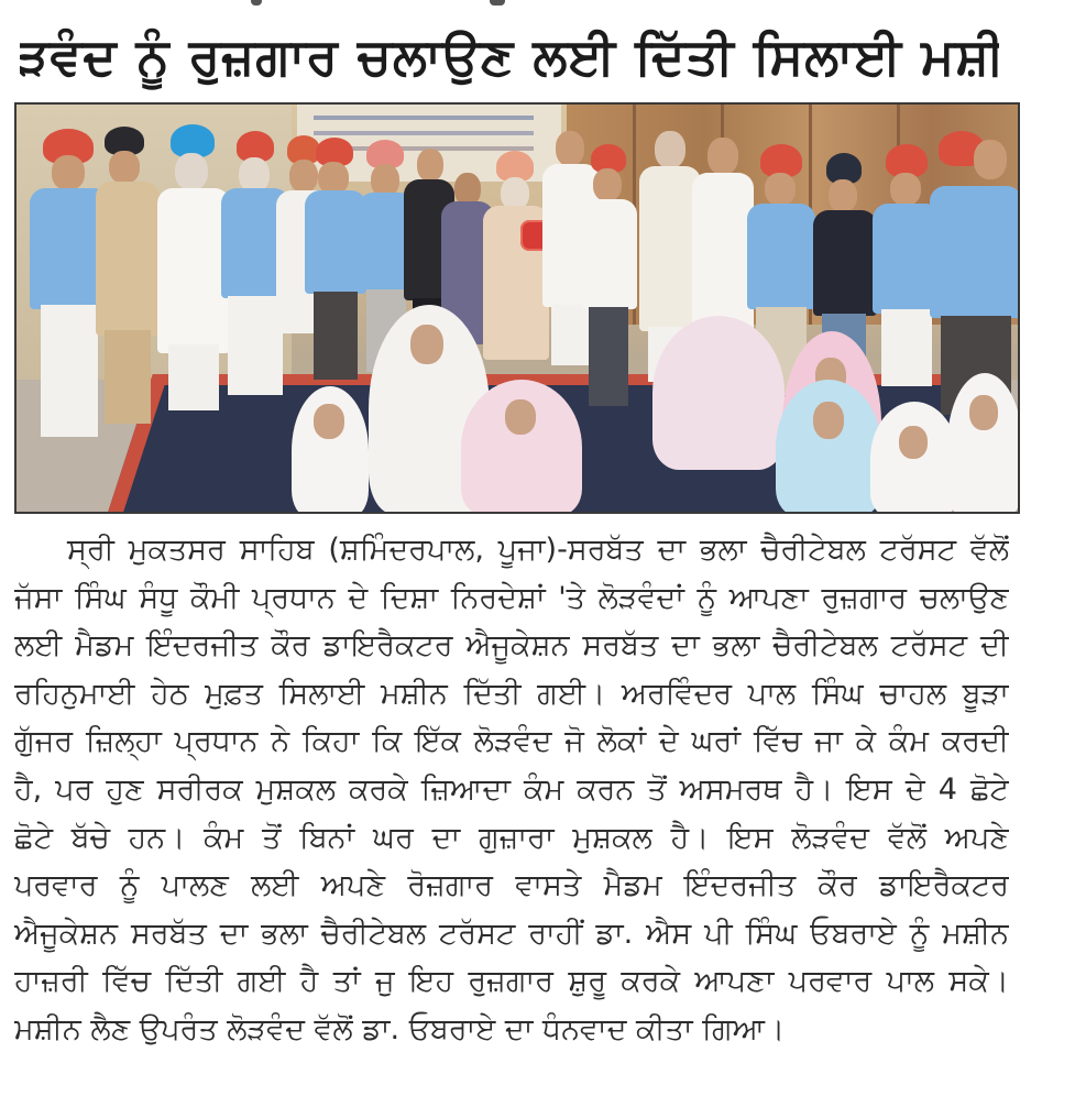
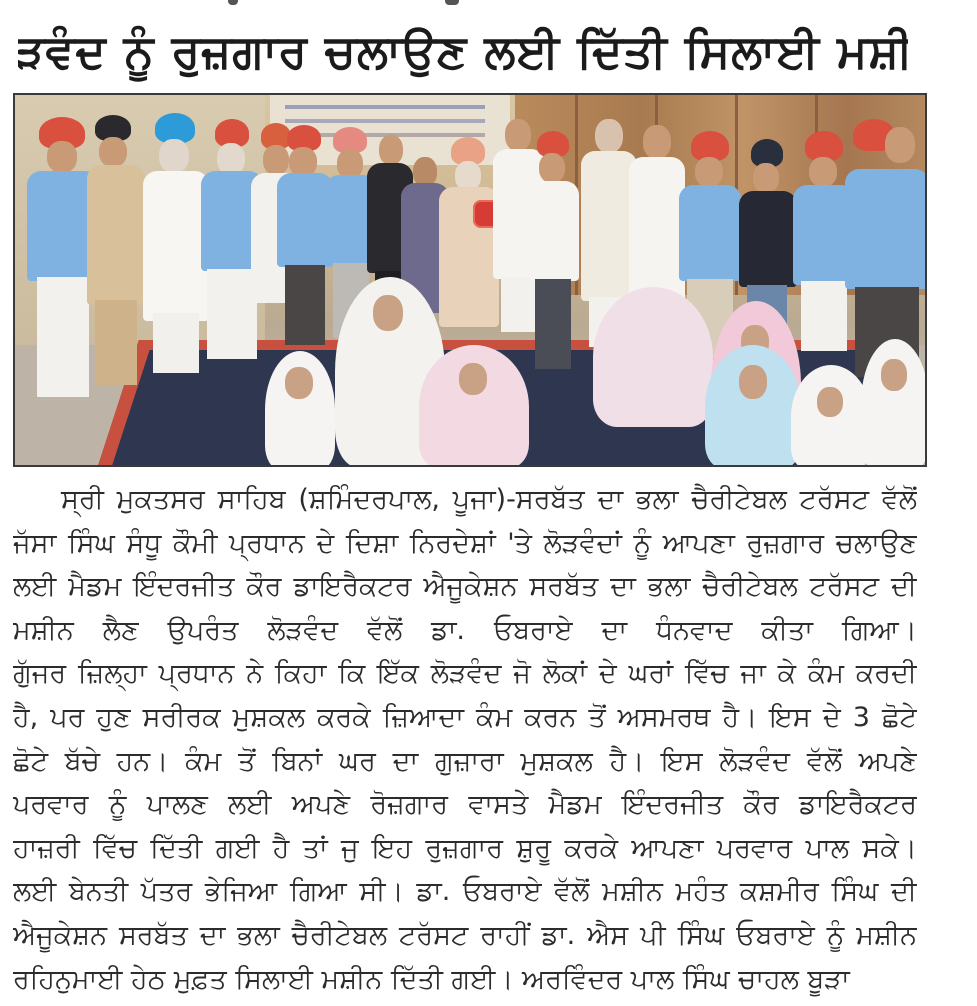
  ੜਵੰਦ ਨੂੰ ਰੁਜ਼ਗਾਰ ਚਲਾਉਣ ਲਈ ਦਿੱਤੀ ਸਿਲਾਈ ਮਸ਼ੀ
  ਸ੍ਰੀ ਮੁਕਤਸਰ ਸਾਹਿਬ (ਸ਼ਮਿੰਦਰਪਾਲ, ਪੂਜਾ)-ਸਰਬੱਤ ਦਾ ਭਲਾ ਚੈਰੀਟੇਬਲ ਟਰੱਸਟ ਵੱਲੋਂ
  ਜੱਸਾ ਸਿੰਘ ਸੰਧੂ ਕੌਮੀ ਪ੍ਰਧਾਨ ਦੇ ਦਿਸ਼ਾ ਨਿਰਦੇਸ਼ਾਂ 'ਤੇ ਲੋੜਵੰਦਾਂ ਨੂੰ ਆਪਣਾ ਰੁਜ਼ਗਾਰ ਚਲਾਉਣ
  ਲਈ ਮੈਡਮ ਇੰਦਰਜੀਤ ਕੌਰ ਡਾਇਰੈਕਟਰ ਐਜੂਕੇਸ਼ਨ ਸਰਬੱਤ ਦਾ ਭਲਾ ਚੈਰੀਟੇਬਲ ਟਰੱਸਟ ਦੀ
- ਰਹਿਨੁਮਾਈ ਹੇਠ ਮੁਫ਼ਤ ਸਿਲਾਈ ਮਸ਼ੀਨ ਦਿੱਤੀ ਗਈ। ਅਰਵਿੰਦਰ ਪਾਲ ਸਿੰਘ ਚਾਹਲ ਬੂੜਾ
+ ਮਸ਼ੀਨ ਲੈਣ ਉਪਰੰਤ ਲੋੜਵੰਦ ਵੱਲੋਂ ਡਾ. ਓਬਰਾਏ ਦਾ ਧੰਨਵਾਦ ਕੀਤਾ ਗਿਆ।
  ਗੁੱਜਰ ਜ਼ਿਲ੍ਹਾ ਪ੍ਰਧਾਨ ਨੇ ਕਿਹਾ ਕਿ ਇੱਕ ਲੋੜਵੰਦ ਜੋ ਲੋਕਾਂ ਦੇ ਘਰਾਂ ਵਿੱਚ ਜਾ ਕੇ ਕੰਮ ਕਰਦੀ
- ਹੈ, ਪਰ ਹੁਣ ਸਰੀਰਕ ਮੁਸ਼ਕਲ ਕਰਕੇ ਜ਼ਿਆਦਾ ਕੰਮ ਕਰਨ ਤੋਂ ਅਸਮਰਥ ਹੈ। ਇਸ ਦੇ 4 ਛੋਟੇ
+ ਹੈ, ਪਰ ਹੁਣ ਸਰੀਰਕ ਮੁਸ਼ਕਲ ਕਰਕੇ ਜ਼ਿਆਦਾ ਕੰਮ ਕਰਨ ਤੋਂ ਅਸਮਰਥ ਹੈ। ਇਸ ਦੇ 3 ਛੋਟੇ
  ਛੋਟੇ ਬੱਚੇ ਹਨ। ਕੰਮ ਤੋਂ ਬਿਨਾਂ ਘਰ ਦਾ ਗੁਜ਼ਾਰਾ ਮੁਸ਼ਕਲ ਹੈ। ਇਸ ਲੋੜਵੰਦ ਵੱਲੋਂ ਅਪਣੇ
  ਪਰਵਾਰ ਨੂੰ ਪਾਲਣ ਲਈ ਅਪਣੇ ਰੋਜ਼ਗਾਰ ਵਾਸਤੇ ਮੈਡਮ ਇੰਦਰਜੀਤ ਕੌਰ ਡਾਇਰੈਕਟਰ
- ਐਜੂਕੇਸ਼ਨ ਸਰਬੱਤ ਦਾ ਭਲਾ ਚੈਰੀਟੇਬਲ ਟਰੱਸਟ ਰਾਹੀਂ ਡਾ. ਐਸ ਪੀ ਸਿੰਘ ਓਬਰਾਏ ਨੂੰ ਮਸ਼ੀਨ
+ ਹਾਜ਼ਰੀ ਵਿੱਚ ਦਿੱਤੀ ਗਈ ਹੈ ਤਾਂ ਜੁ ਇਹ ਰੁਜ਼ਗਾਰ ਸ਼ੁਰੂ ਕਰਕੇ ਆਪਣਾ ਪਰਵਾਰ ਪਾਲ ਸਕੇ।
+ ਲਈ ਬੇਨਤੀ ਪੱਤਰ ਭੇਜਿਆ ਗਿਆ ਸੀ। ਡਾ. ਓਬਰਾਏ ਵੱਲੋਂ ਮਸ਼ੀਨ ਮਹੰਤ ਕਸ਼ਮੀਰ ਸਿੰਘ ਦੀ
- ਹਾਜ਼ਰੀ ਵਿੱਚ ਦਿੱਤੀ ਗਈ ਹੈ ਤਾਂ ਜੁ ਇਹ ਰੁਜ਼ਗਾਰ ਸ਼ੁਰੂ ਕਰਕੇ ਆਪਣਾ ਪਰਵਾਰ ਪਾਲ ਸਕੇ।
+ ਐਜੂਕੇਸ਼ਨ ਸਰਬੱਤ ਦਾ ਭਲਾ ਚੈਰੀਟੇਬਲ ਟਰੱਸਟ ਰਾਹੀਂ ਡਾ. ਐਸ ਪੀ ਸਿੰਘ ਓਬਰਾਏ ਨੂੰ ਮਸ਼ੀਨ
- ਮਸ਼ੀਨ ਲੈਣ ਉਪਰੰਤ ਲੋੜਵੰਦ ਵੱਲੋਂ ਡਾ. ਓਬਰਾਏ ਦਾ ਧੰਨਵਾਦ ਕੀਤਾ ਗਿਆ।
+ ਰਹਿਨੁਮਾਈ ਹੇਠ ਮੁਫ਼ਤ ਸਿਲਾਈ ਮਸ਼ੀਨ ਦਿੱਤੀ ਗਈ। ਅਰਵਿੰਦਰ ਪਾਲ ਸਿੰਘ ਚਾਹਲ ਬੂੜਾ
